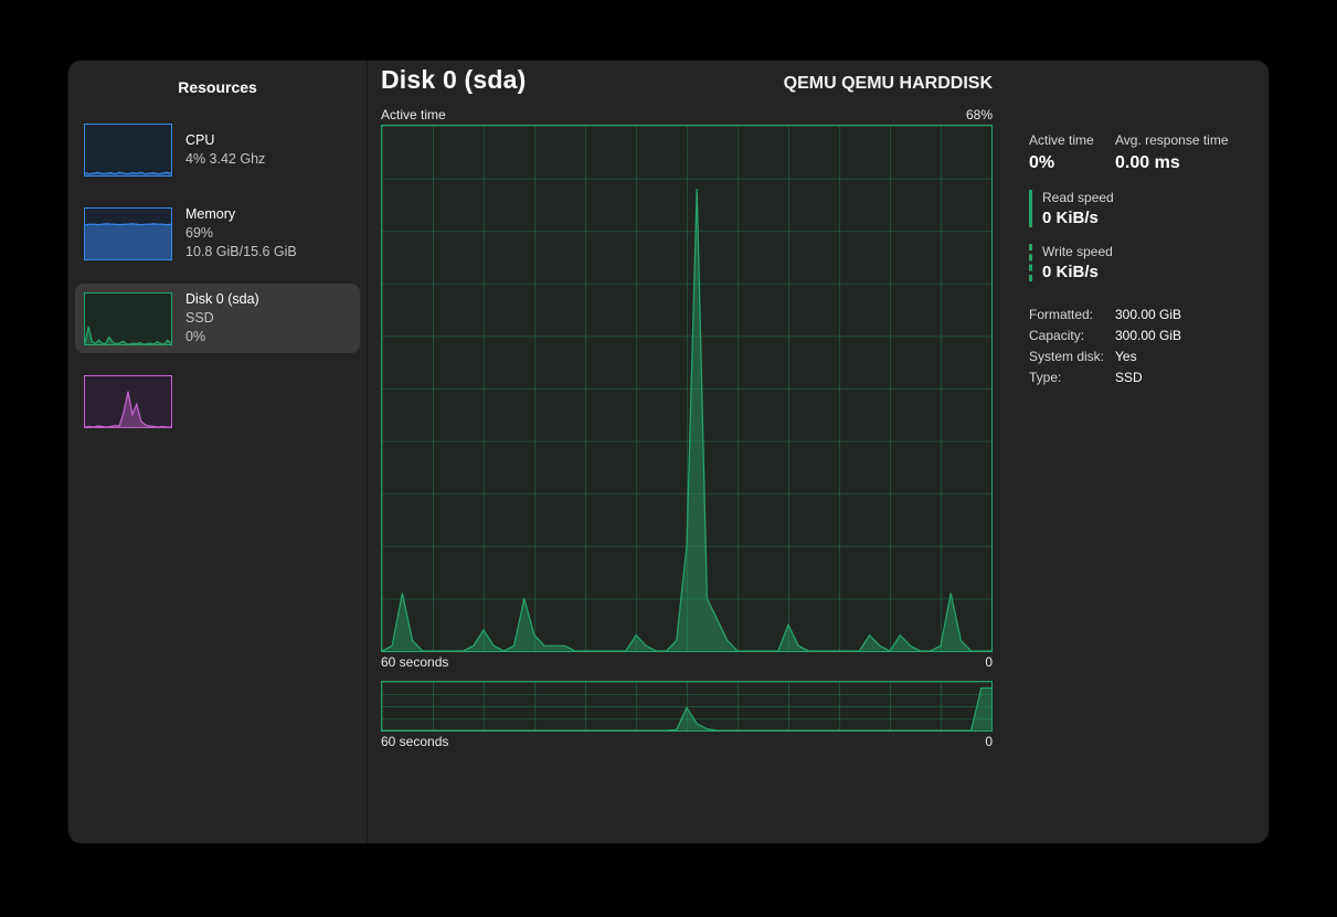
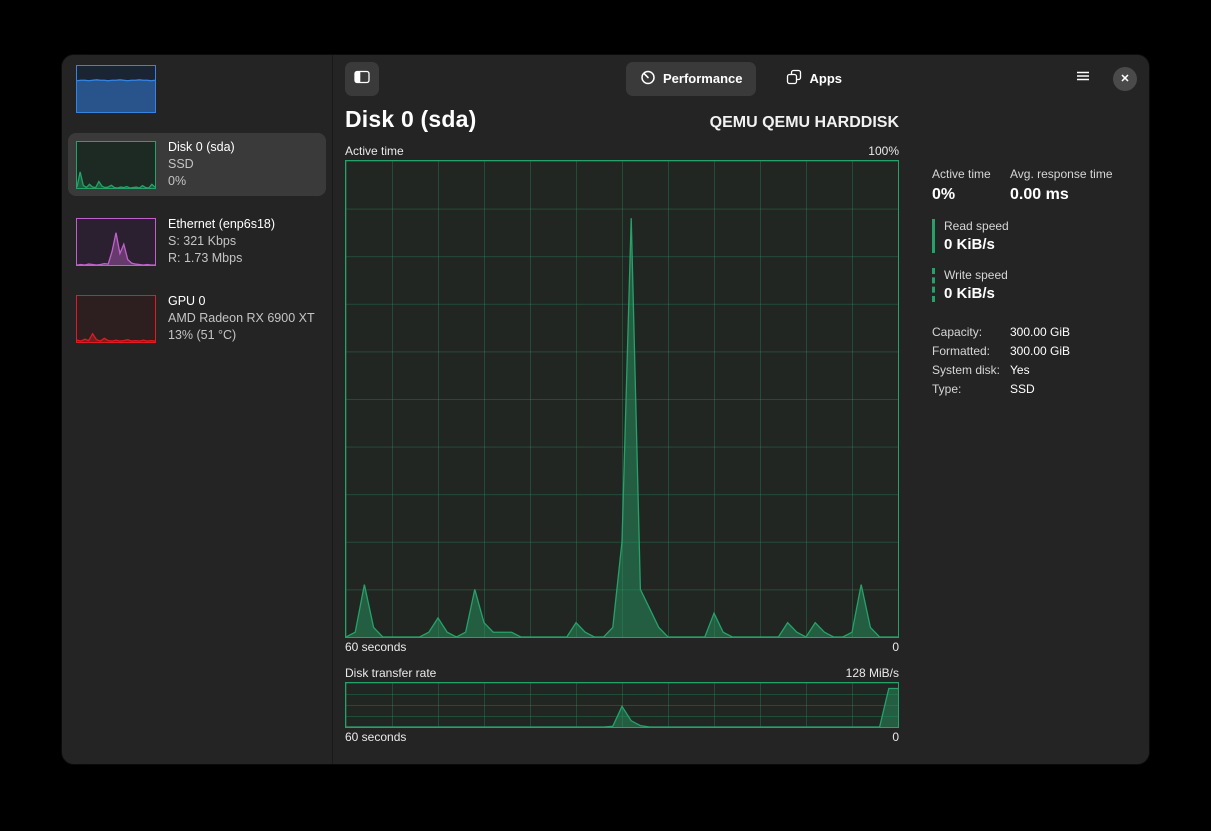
- Resources
- CPU
- 4% 3.42 Ghz
- Memory
- 69%
- 10.8 GiB/15.6 GiB
  Disk 0 (sda)
  SSD
  0%
+ Ethernet (enp6s18)
+ S: 321 Kbps
+ R: 1.73 Mbps
+ GPU 0
+ AMD Radeon RX 6900 XT
+ 13% (51 °C)
+ Performance
+ Apps
+ ✕
  Disk 0 (sda)
  QEMU QEMU HARDDISK
  Active time
- 68%
+ 100%
  60 seconds
  0
+ Disk transfer rate
+ 128 MiB/s
  60 seconds
  0
  Active time
  Avg. response time
  0%
  0.00 ms
  Read speed
  0 KiB/s
  Write speed
  0 KiB/s
- Formatted:
+ Capacity:
  300.00 GiB
- Capacity:
+ Formatted:
  300.00 GiB
  System disk:
  Yes
  Type:
  SSD
